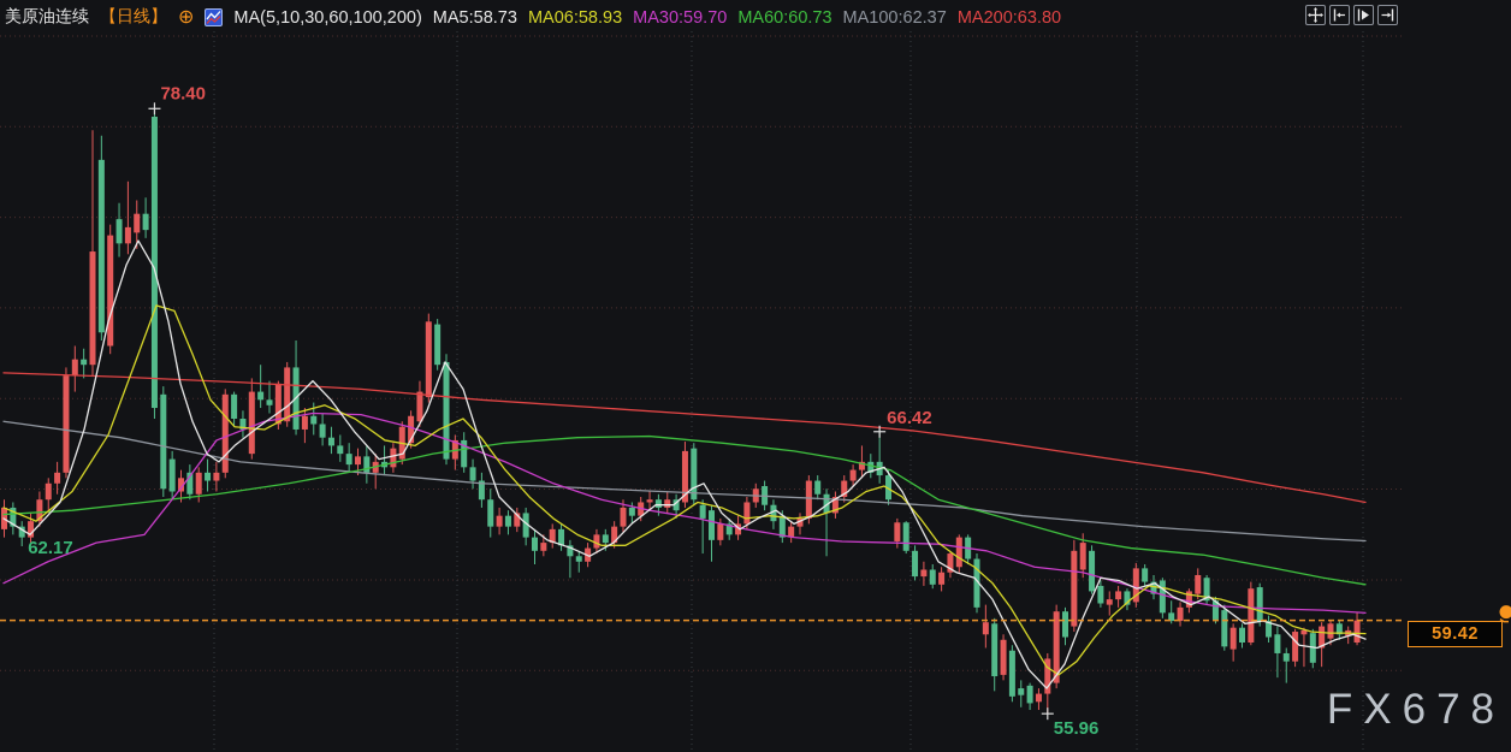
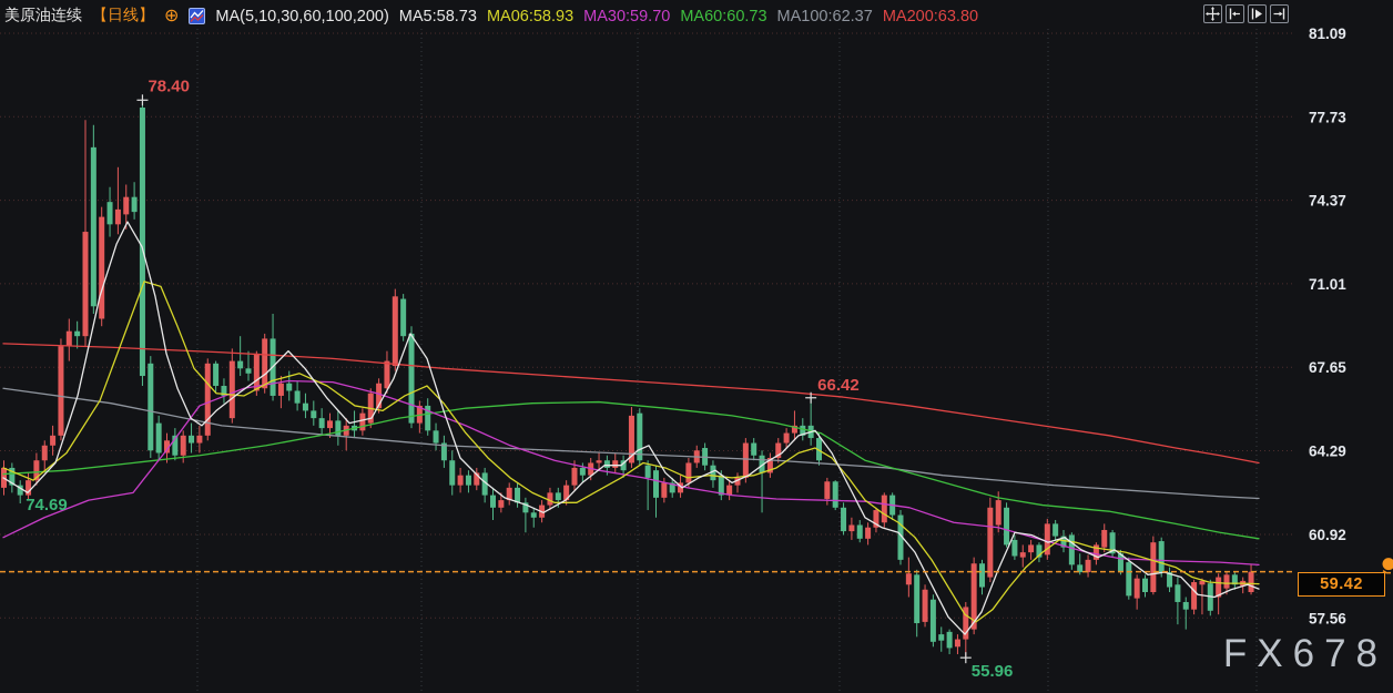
  78.40
- 62.17
+ 74.69
  66.42
  55.96
+ 81.09
+ 77.73
+ 74.37
+ 71.01
+ 67.65
+ 64.29
+ 60.92
+ 57.56
  美原油连续
  【日线】
  ⊕
  MA(5,10,30,60,100,200)
  MA5:58.73
  MA06:58.93
  MA30:59.70
  MA60:60.73
  MA100:62.37
  MA200:63.80
  59.42
  FX678
